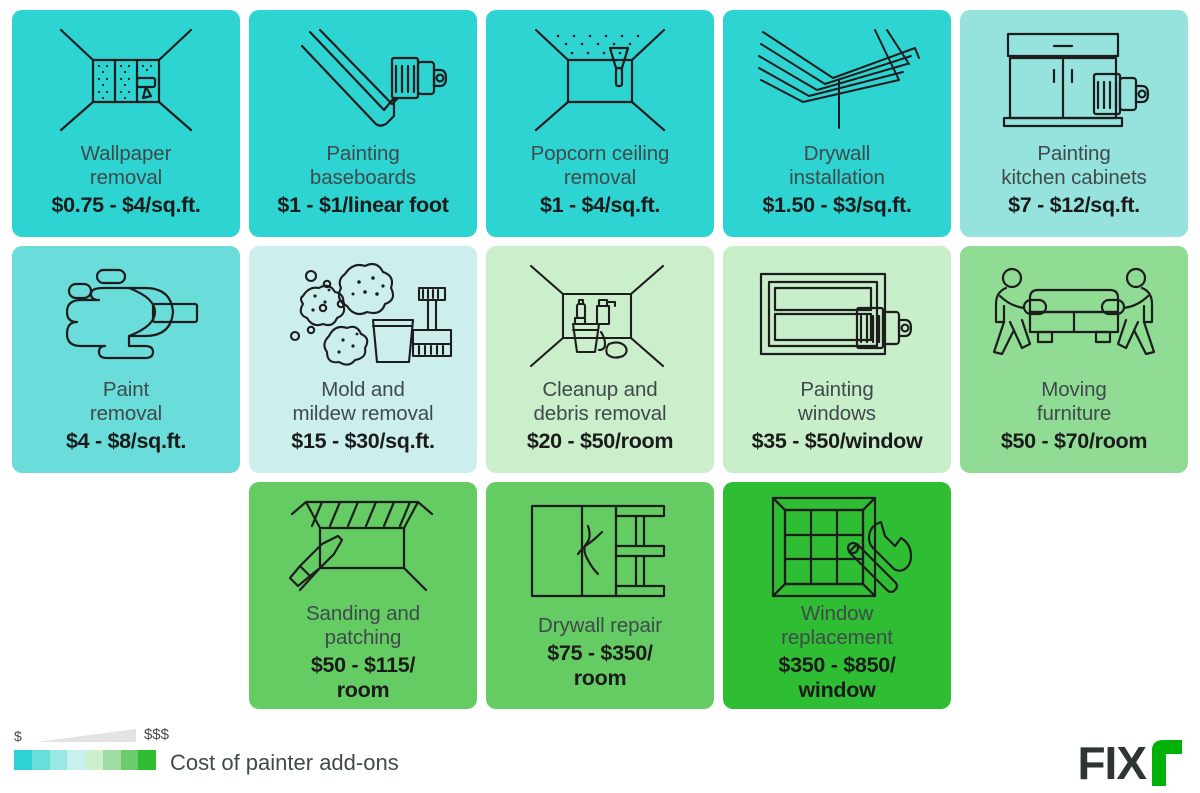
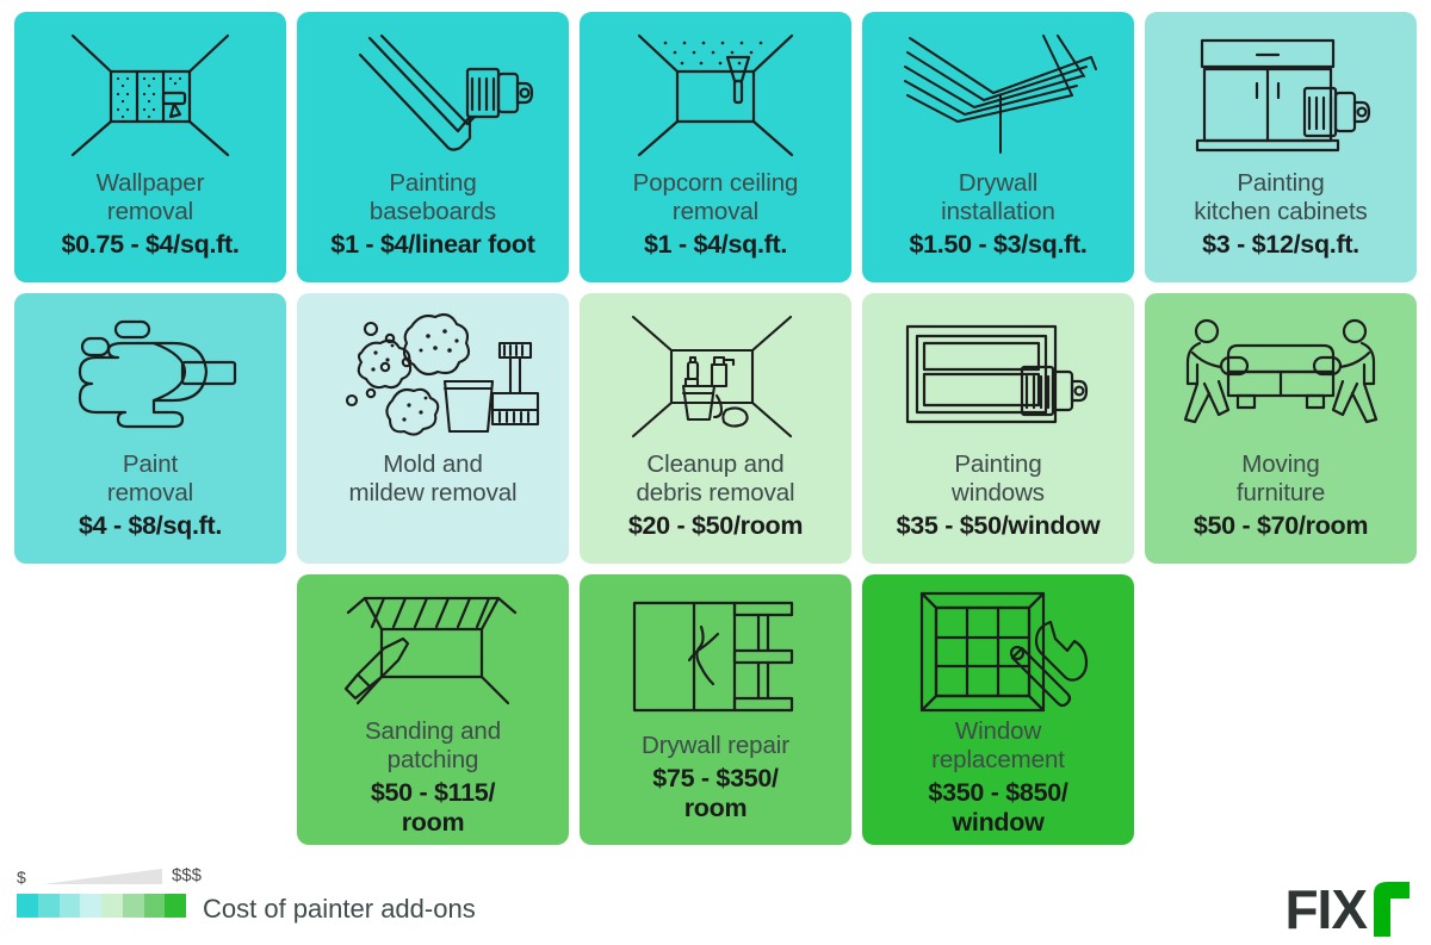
  Wallpaper
  removal
  $0.75 - $4/sq.ft.
  Painting
  baseboards
- $1 - $1/linear foot
+ $1 - $4/linear foot
  Popcorn ceiling
  removal
  $1 - $4/sq.ft.
  Drywall
  installation
  $1.50 - $3/sq.ft.
  Painting
  kitchen cabinets
- $7 - $12/sq.ft.
+ $3 - $12/sq.ft.
  Paint
  removal
  $4 - $8/sq.ft.
  Mold and
  mildew removal
- $15 - $30/sq.ft.
  Cleanup and
  debris removal
  $20 - $50/room
  Painting
  windows
  $35 - $50/window
  Moving
  furniture
  $50 - $70/room
  Sanding and
  patching
  $50 - $115/
  room
  Drywall repair
  $75 - $350/
  room
  Window
  replacement
  $350 - $850/
  window
  $
  $$$
  Cost of painter add-ons
  FIX
